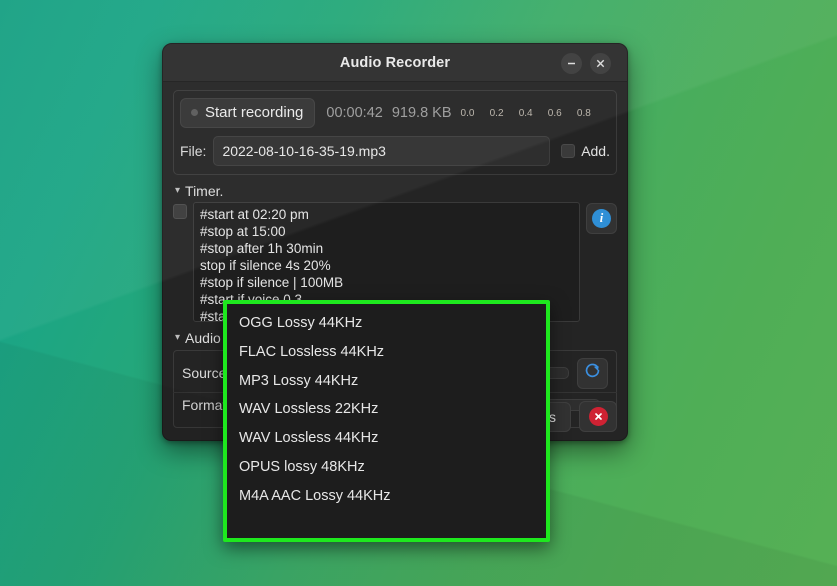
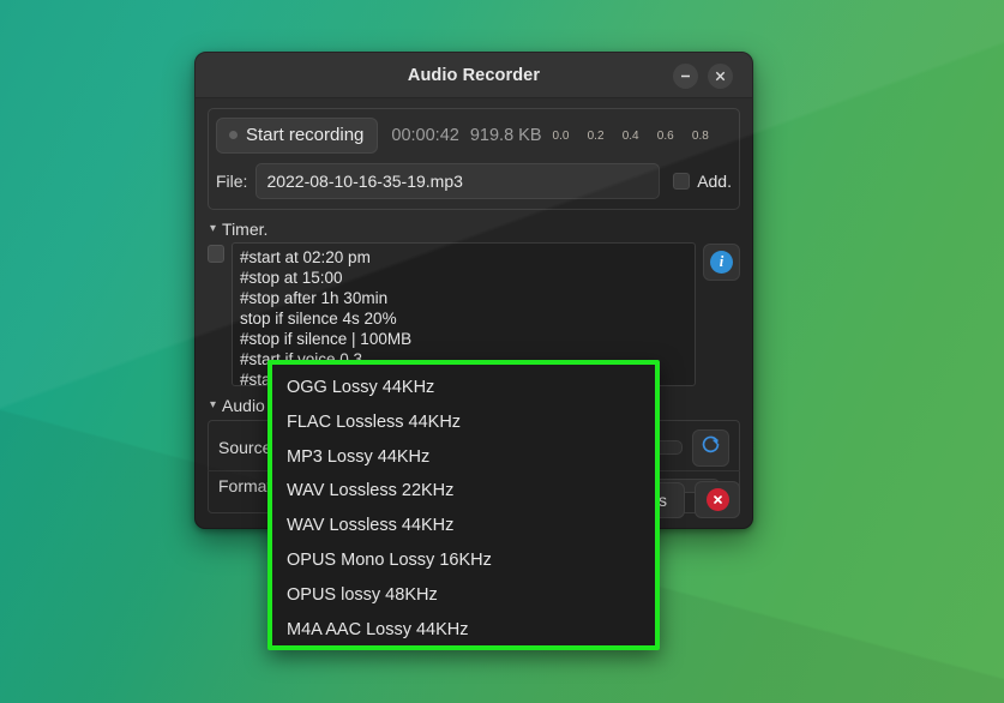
  OGG Lossy 44KHz
  FLAC Lossless 44KHz
  MP3 Lossy 44KHz
  WAV Lossless 22KHz
  WAV Lossless 44KHz
+ OPUS Mono Lossy 16KHz
  OPUS lossy 48KHz
  M4A AAC Lossy 44KHz
